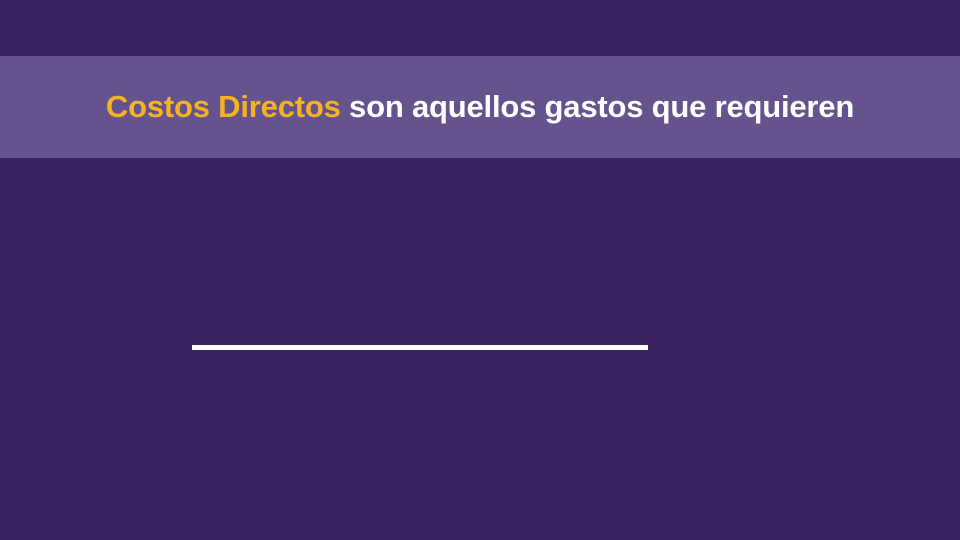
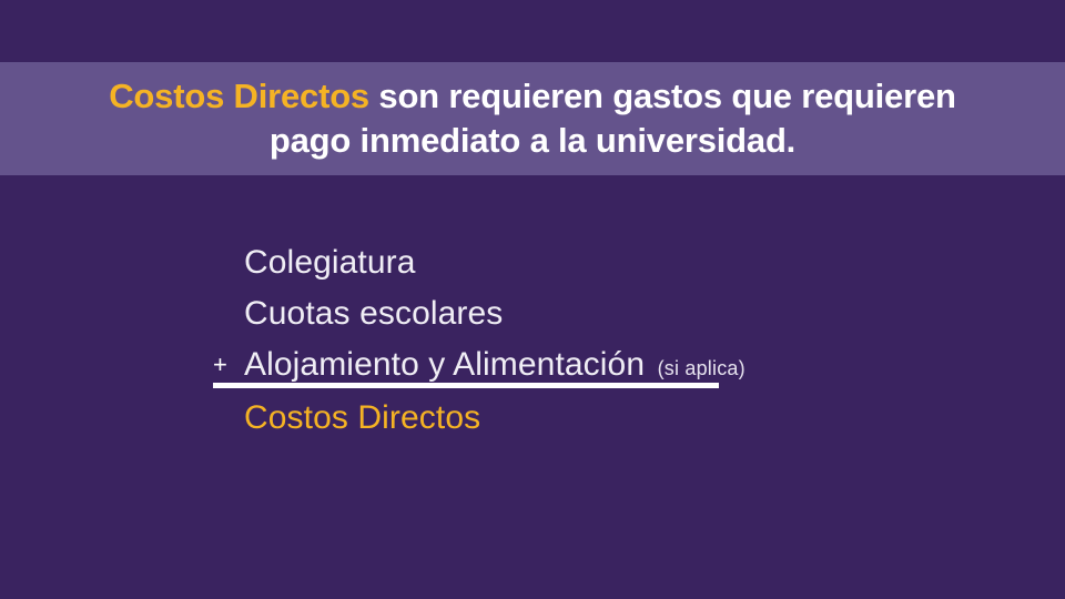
- Costos Directos son aquellos gastos que requieren
+ Costos Directos son requieren gastos que requieren
+ pago inmediato a la universidad.
+ Colegiatura
+ Cuotas escolares
+ +
+ Alojamiento y Alimentación (si aplica)
+ Costos Directos
